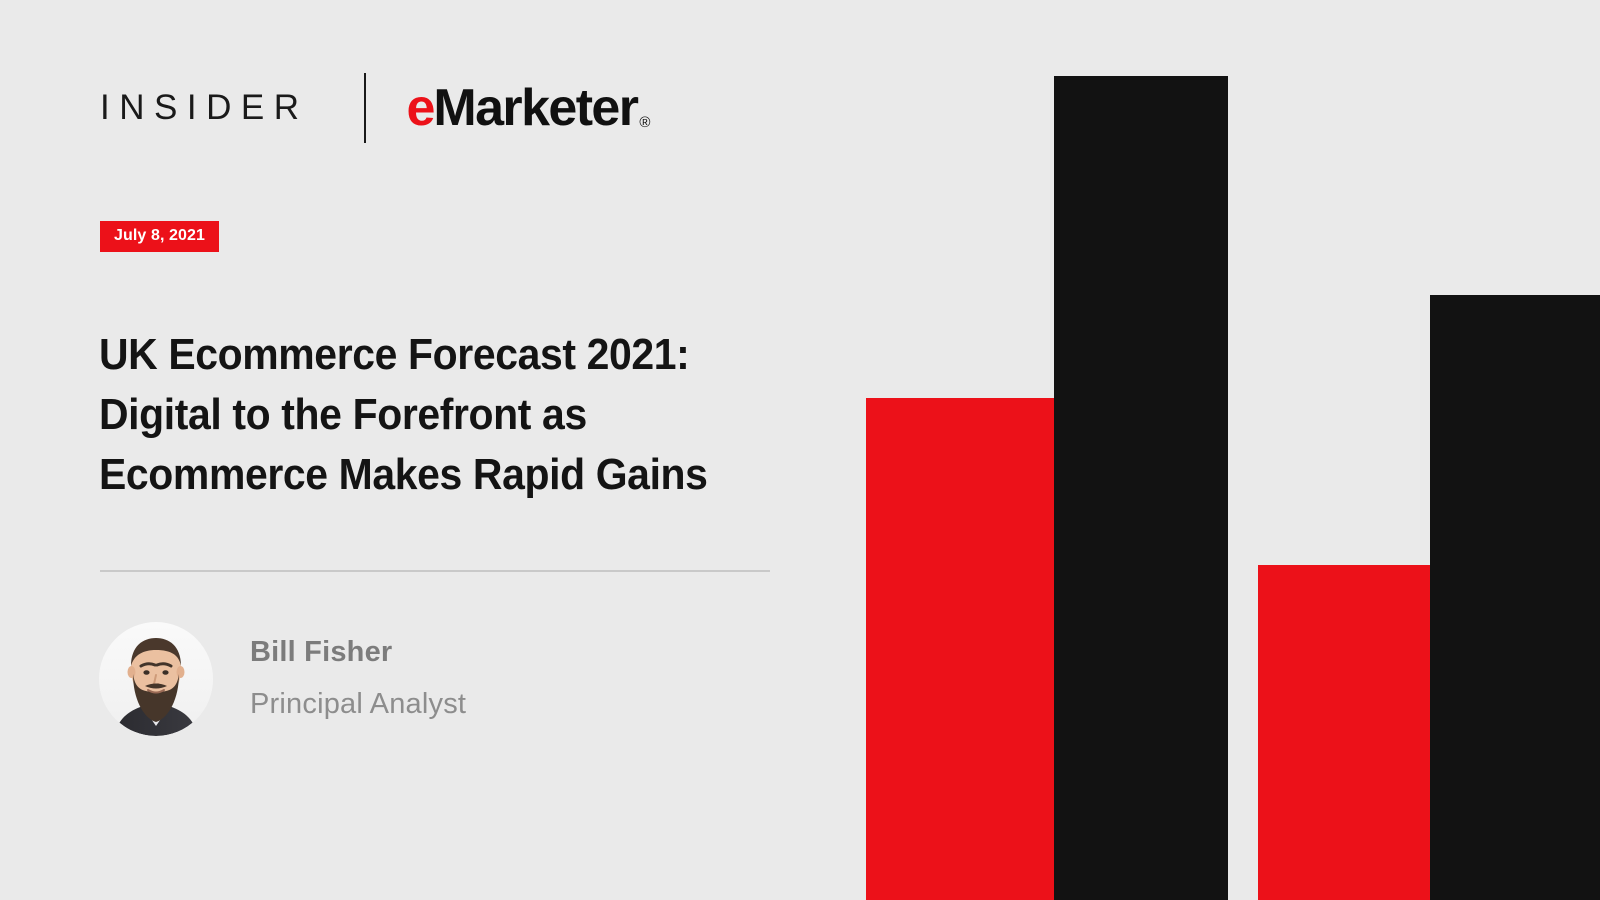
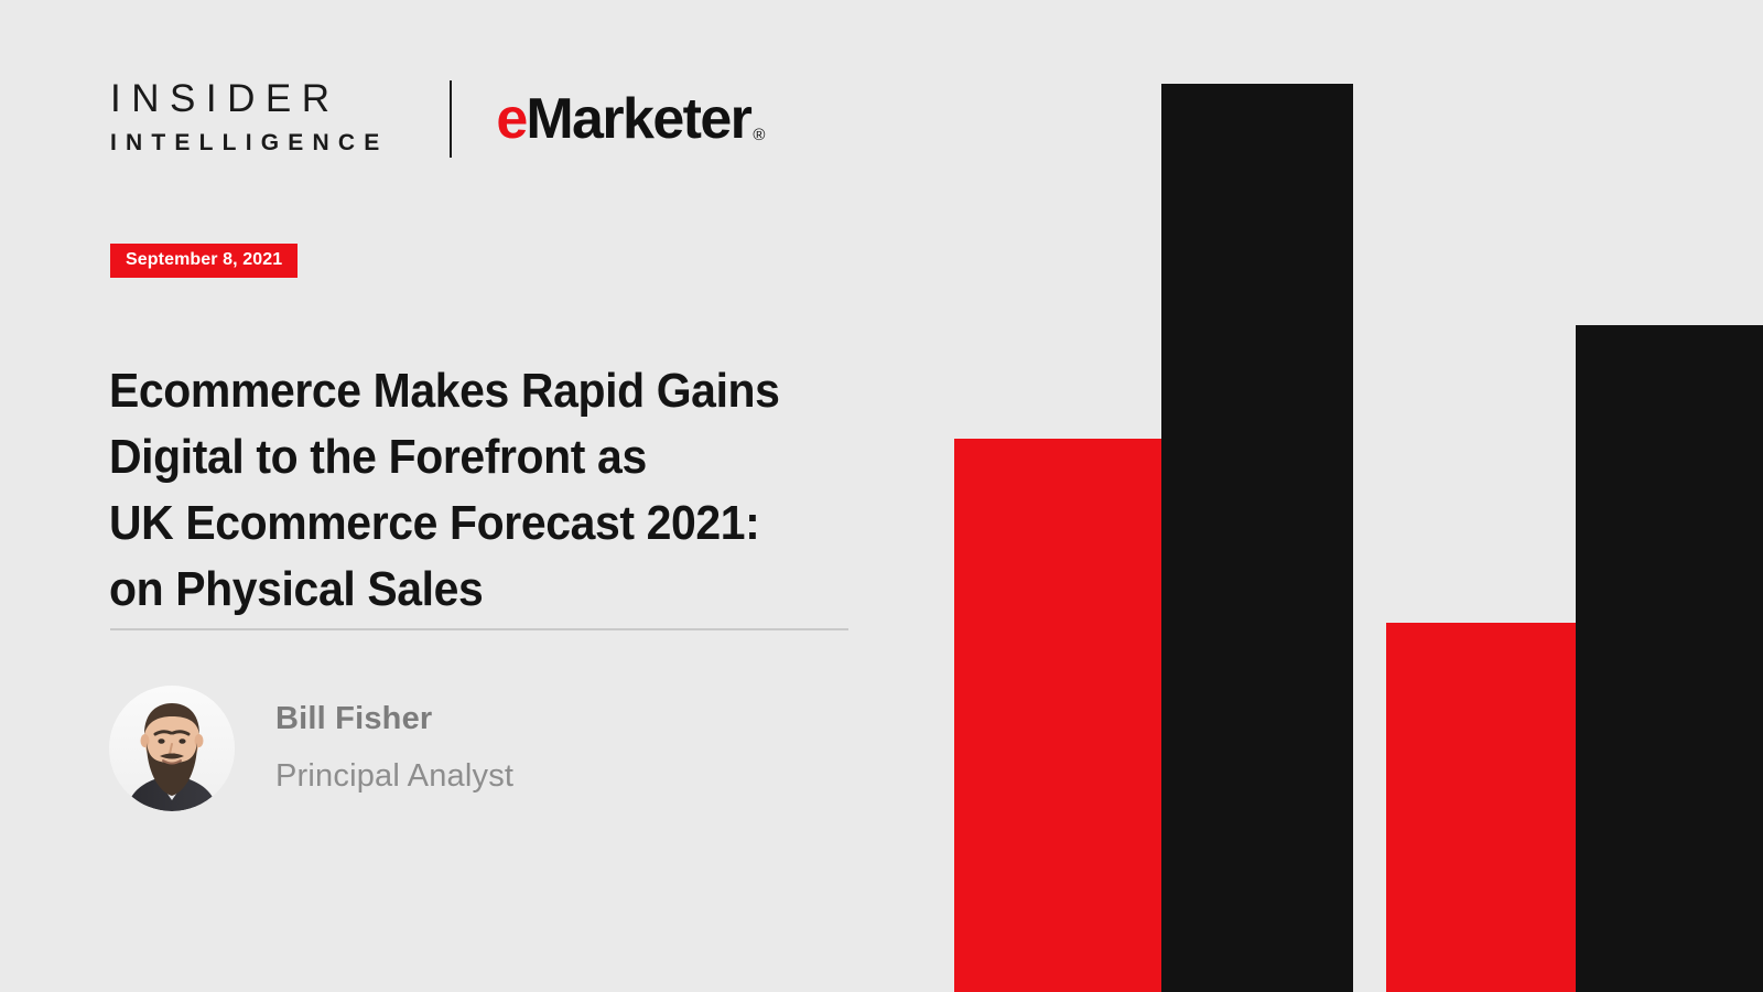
  INSIDER
+ INTELLIGENCE
  e
  Marketer
  ®
- July 8, 2021
+ September 8, 2021
- UK Ecommerce Forecast 2021:
+ Ecommerce Makes Rapid Gains
  Digital to the Forefront as
- Ecommerce Makes Rapid Gains
+ UK Ecommerce Forecast 2021:
+ on Physical Sales
  Bill Fisher
  Principal Analyst
